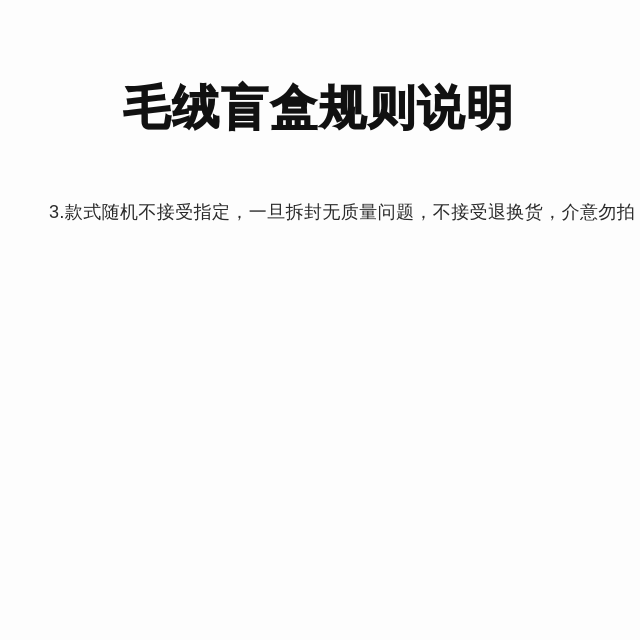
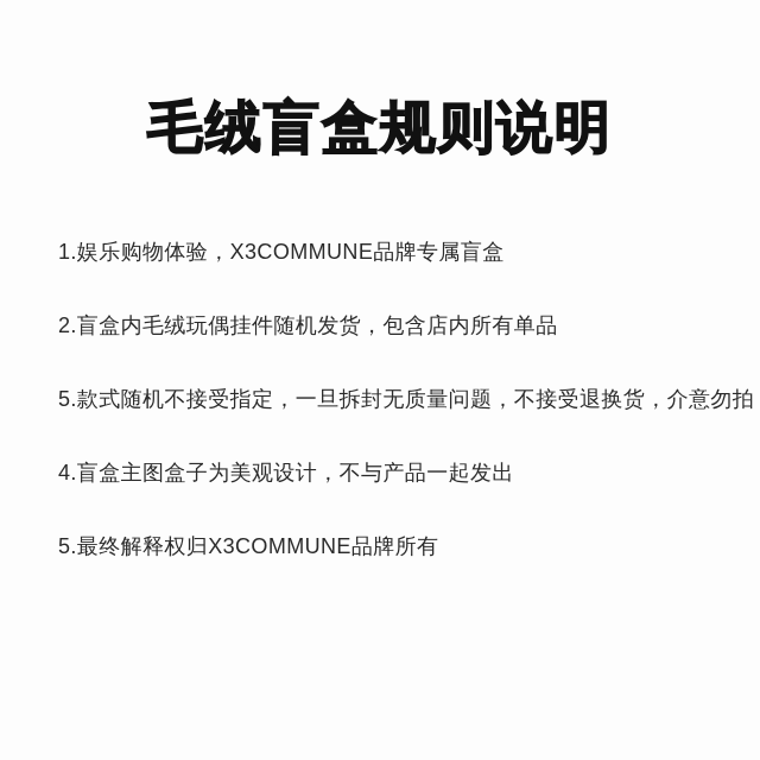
  毛绒盲盒规则说明
+ 1.娱乐购物体验，X3COMMUNE品牌专属盲盒
+ 2.盲盒内毛绒玩偶挂件随机发货，包含店内所有单品
- 3.款式随机不接受指定，一旦拆封无质量问题，不接受退换货，介意勿拍
+ 5.款式随机不接受指定，一旦拆封无质量问题，不接受退换货，介意勿拍
+ 4.盲盒主图盒子为美观设计，不与产品一起发出
+ 5.最终解释权归X3COMMUNE品牌所有
